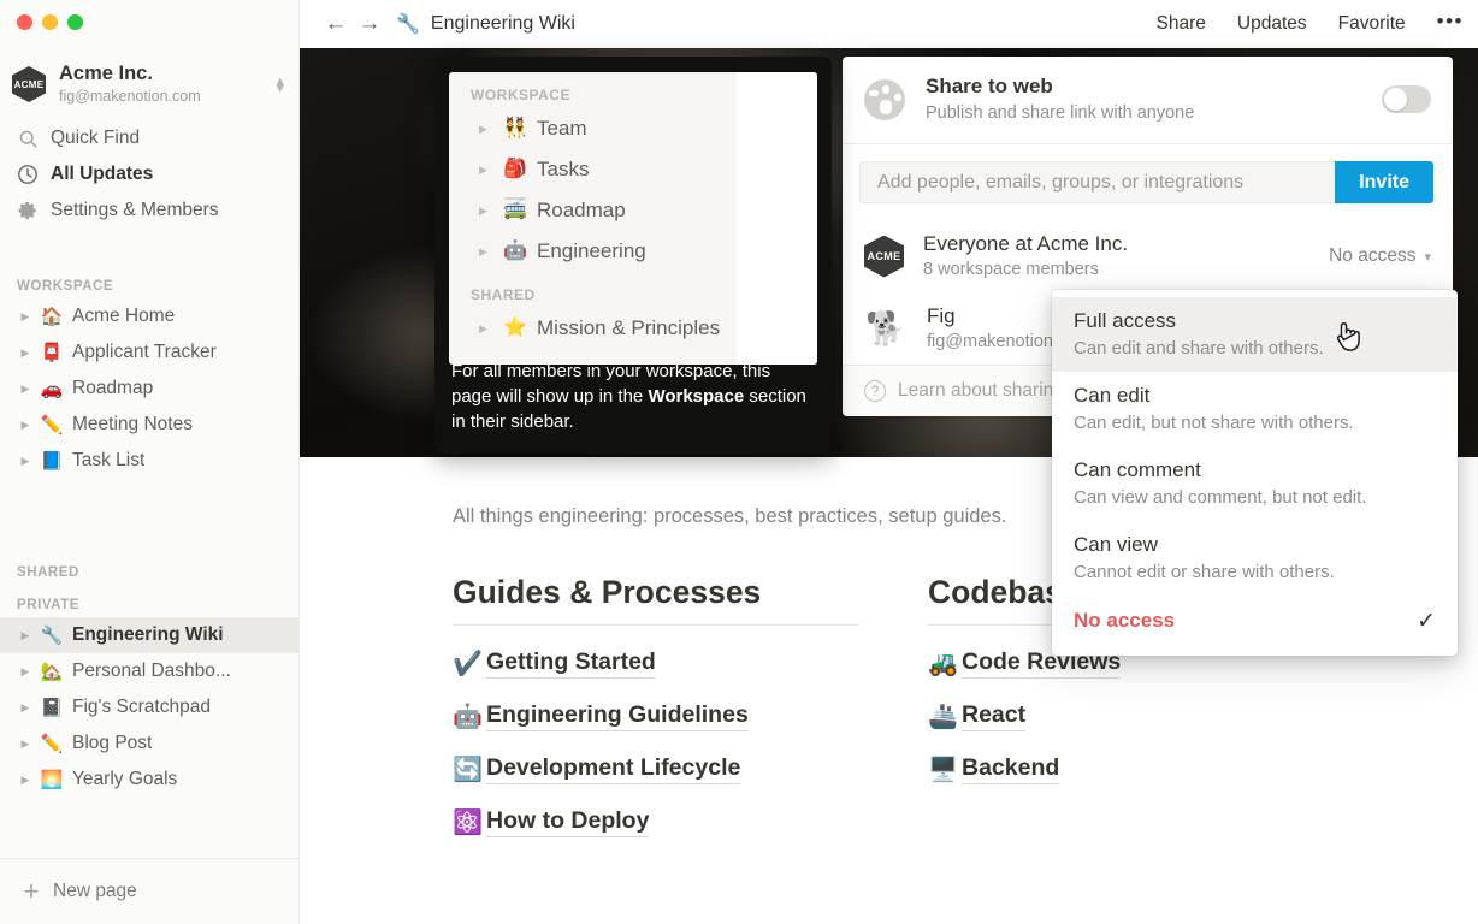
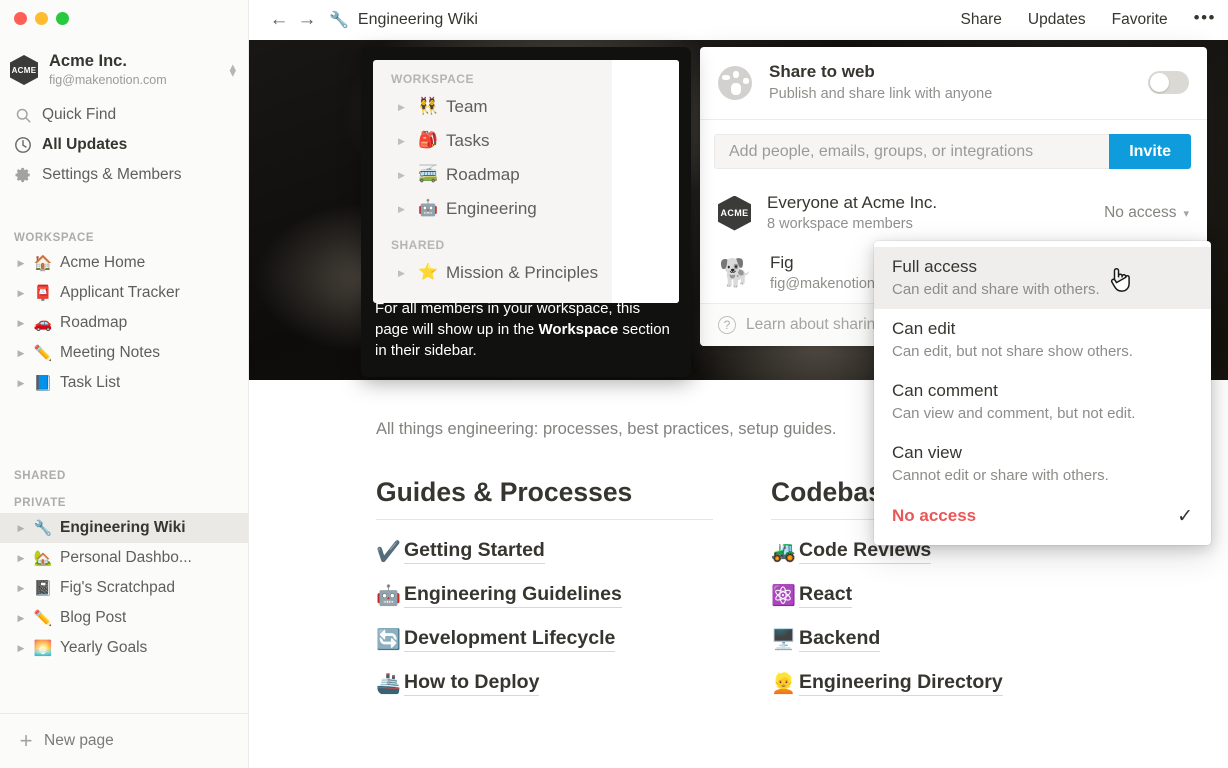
  ACME
  Acme Inc.
  fig@makenotion.com
  ▴
  ▾
  Quick Find
  All Updates
  Settings & Members
  WORKSPACE
  ▶
  🏠
  Acme Home
  ▶
  📮
  Applicant Tracker
  ▶
  🚗
  Roadmap
  ▶
  ✏️
  Meeting Notes
  ▶
  📘
  Task List
  SHARED
  PRIVATE
  ▶
  🔧
  Engineering Wiki
  ▶
  🏡
  Personal Dashbo...
  ▶
  📓
  Fig's Scratchpad
  ▶
  ✏️
  Blog Post
  ▶
  🌅
  Yearly Goals
  +
  New page
  ←
  →
  🔧
  Engineering Wiki
  Share
  Updates
  Favorite
  •••
  All things engineering: processes, best practices, setup guides.
  Guides & Processes
  ✔️
  Getting Started
  🤖
  Engineering Guidelines
  🔄
  Development Lifecycle
- ⚛️
+ 🚢
  How to Deploy
  Codeba
  🚜
  Code Reviews
- 🚢
+ ⚛️
  React
  🖥️
  Backend
+ 👱
+ Engineering Directory
  WORKSPACE
  ▶
  👯
  Team
  ▶
  🎒
  Tasks
  ▶
  🚎
  Roadmap
  ▶
  🤖
  Engineering
  SHARED
  ▶
  ⭐
  Mission & Principles
  For all members in your workspace, this page will show up in the Workspace section in their sidebar.
  Share to web
  Publish and share link with anyone
  Add people, emails, groups, or integrations
  Invite
  ACME
  Everyone at Acme Inc.
  8 workspace members
  No access
  ▾
  🐕
  Fig
  fig@makenotion
  ?
  Learn about sharin
  Full access
  Can edit and share with others.
  Can edit
- Can edit, but not share with others.
+ Can edit, but not share show others.
  Can comment
  Can view and comment, but not edit.
  Can view
  Cannot edit or share with others.
  No access
  ✓
